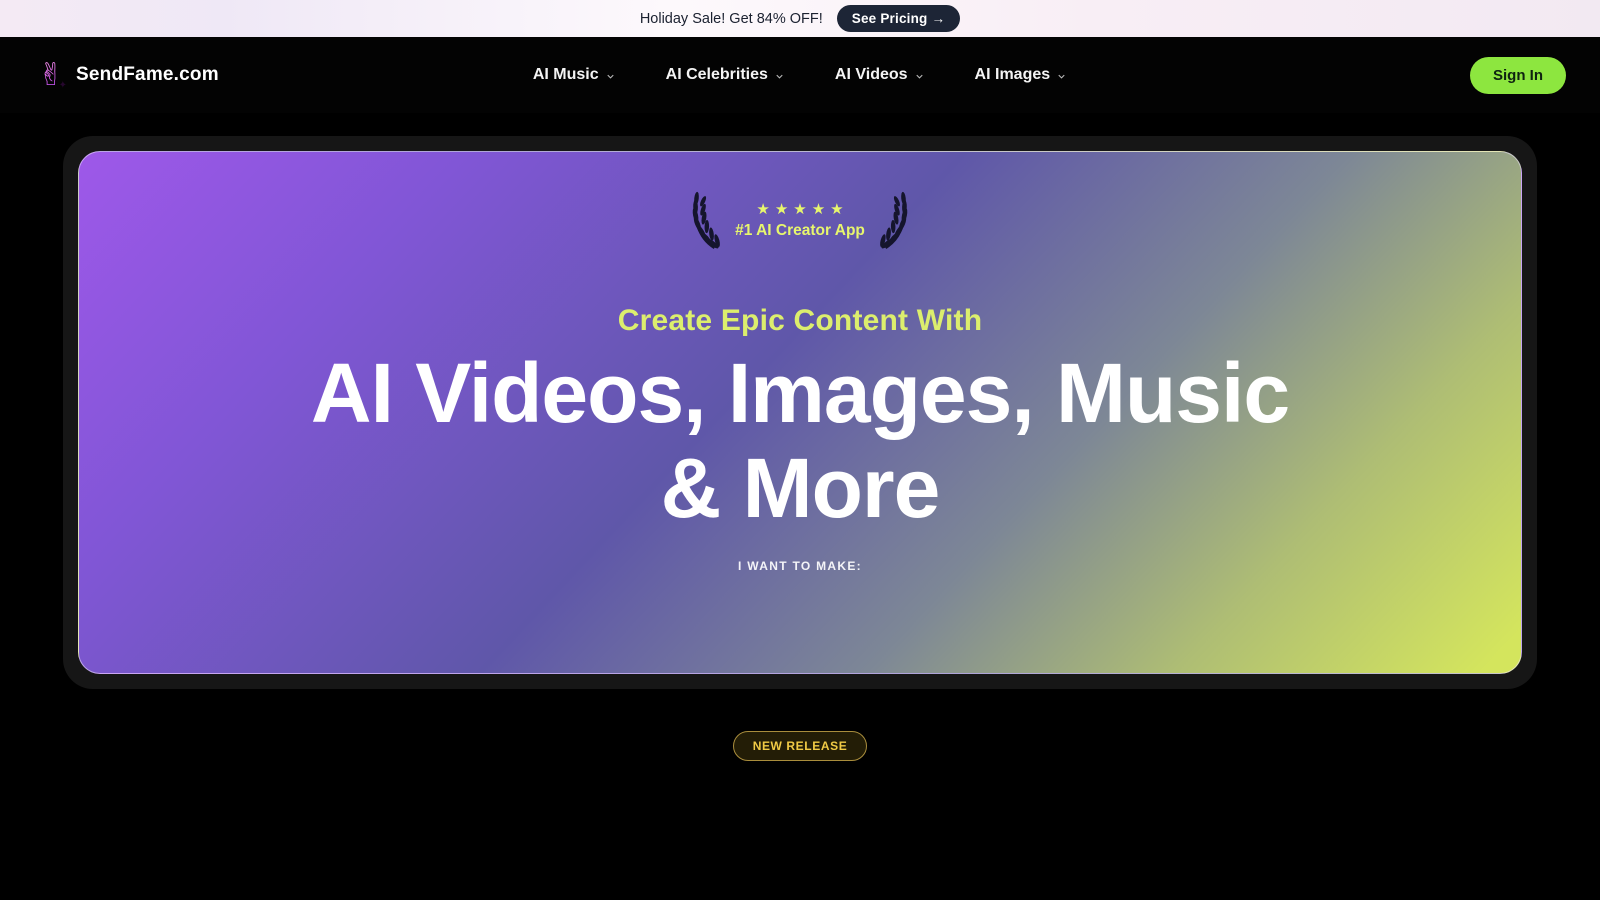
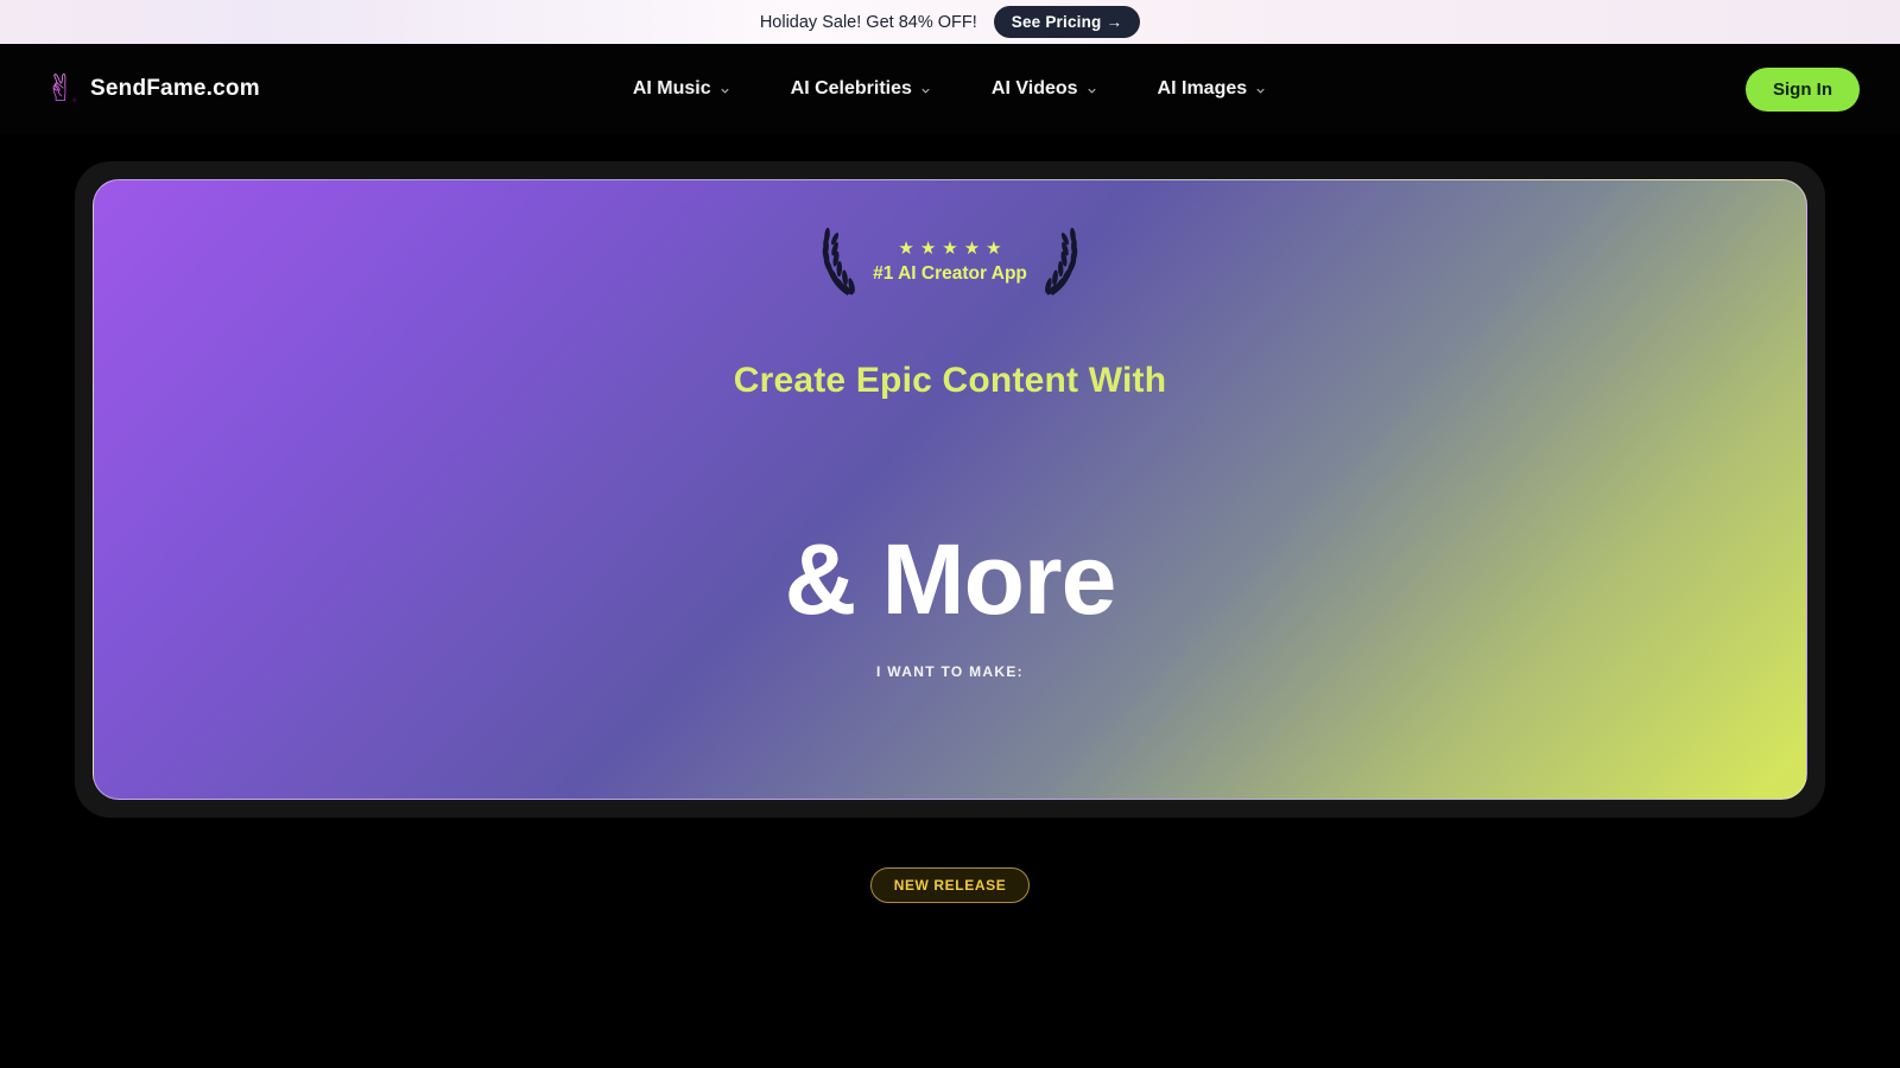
  Holiday Sale! Get 84% OFF!
  See Pricing →
  ✌
  ✦
  SendFame.com
  AI Music
  AI Celebrities
  AI Videos
  AI Images
  Sign In
  ★★★★★
  #1 AI Creator App
  Create Epic Content With
- AI Videos, Images, Music
  & More
  I WANT TO MAKE:
  NEW RELEASE
